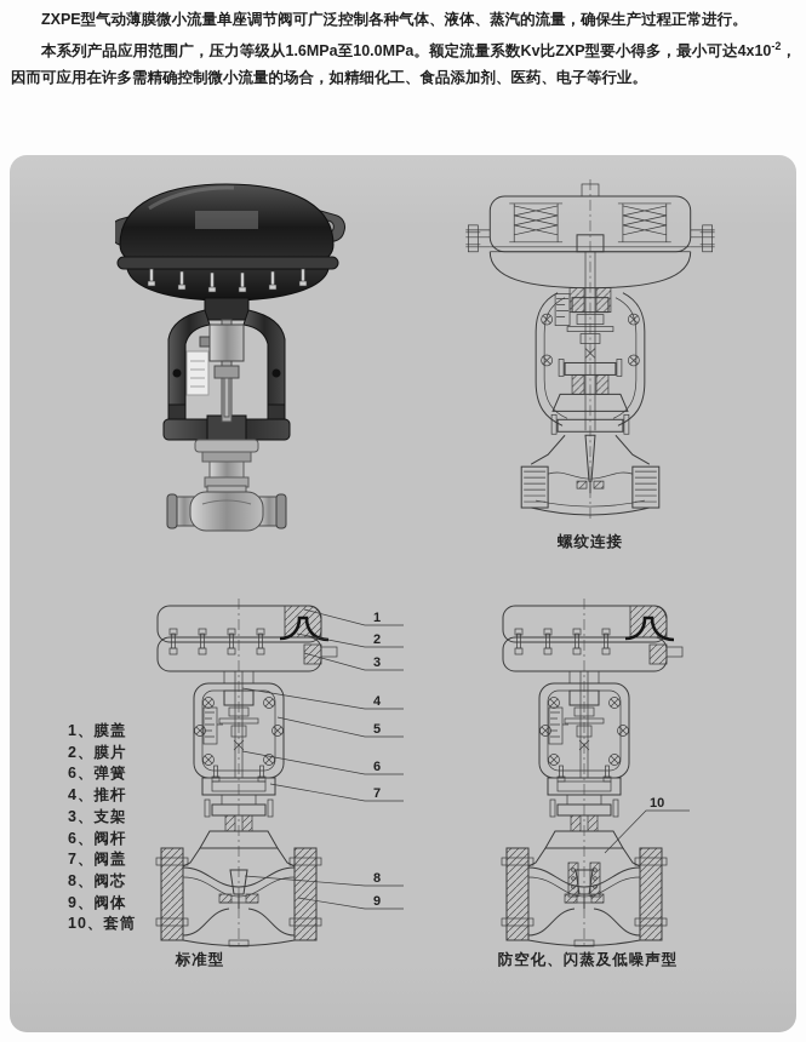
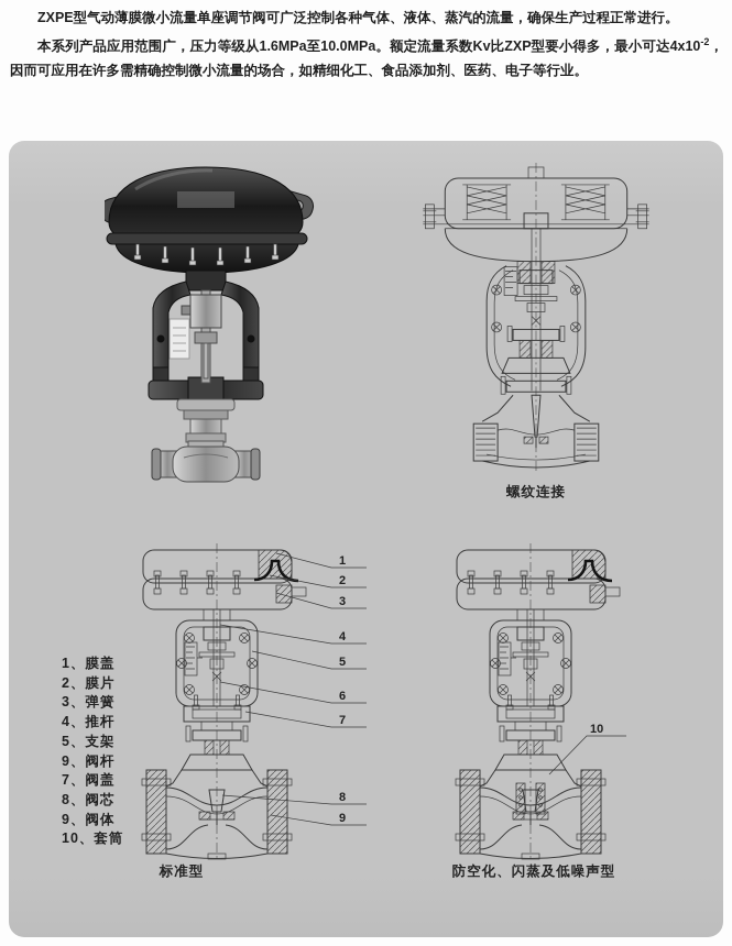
  ZXPE型气动薄膜微小流量单座调节阀可广泛控制各种气体、液体、蒸汽的流量，确保生产过程正常进行。
  本系列产品应用范围广，压力等级从1.6MPa至10.0MPa。额定流量系数Kv比ZXP型要小得多，最小可达4x10-2，因而可应用在许多需精确控制微小流量的场合，如精细化工、食品添加剂、医药、电子等行业。
  螺纹连接
  1、膜盖
  2、膜片
- 6、弹簧
+ 3、弹簧
  4、推杆
- 3、支架
+ 5、支架
- 6、阀杆
+ 9、阀杆
  7、阀盖
  8、阀芯
  9、阀体
  10、套筒
  1
  2
  3
  4
  5
  6
  7
  8
  9
  标准型
  10
  防空化、闪蒸及低噪声型
